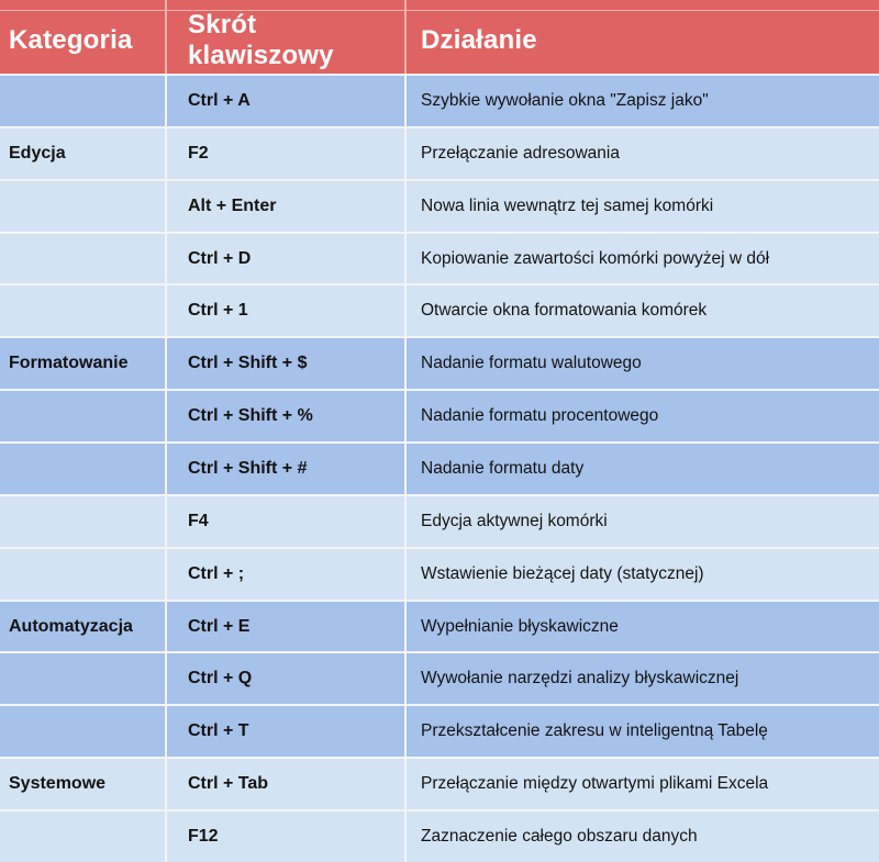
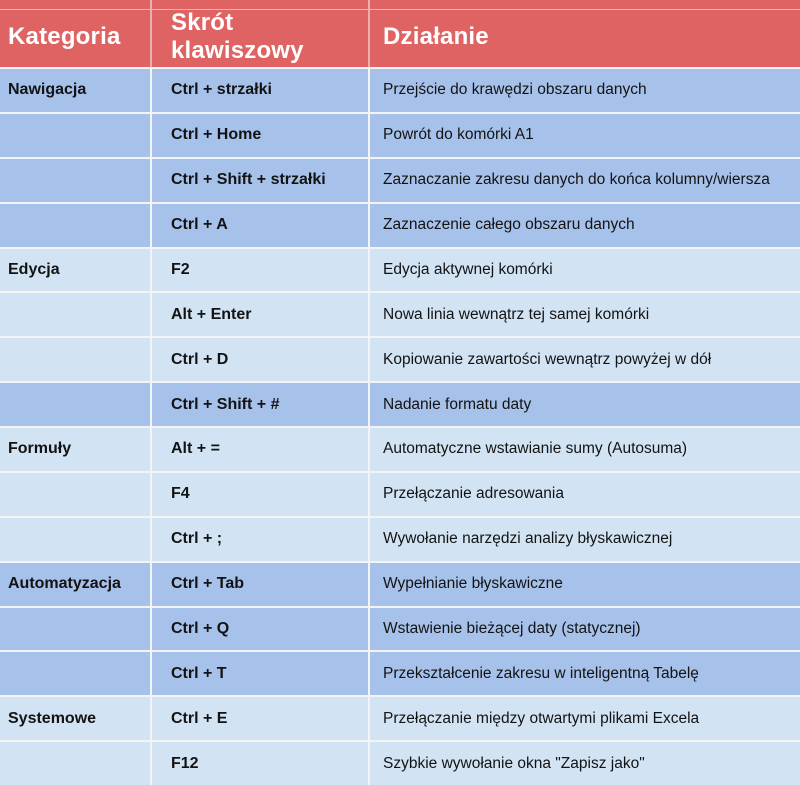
  Kategoria	Skrót klawiszowy	Działanie
+ Nawigacja	Ctrl + strzałki	Przejście do krawędzi obszaru danych
+ 	Ctrl + Home	Powrót do komórki A1
+ 	Ctrl + Shift + strzałki	Zaznaczanie zakresu danych do końca kolumny/wiersza
- 	Ctrl + A	Szybkie wywołanie okna "Zapisz jako"
+ 	Ctrl + A	Zaznaczenie całego obszaru danych
- Edycja	F2	Przełączanie adresowania
+ Edycja	F2	Edycja aktywnej komórki
  	Alt + Enter	Nowa linia wewnątrz tej samej komórki
- 	Ctrl + D	Kopiowanie zawartości komórki powyżej w dół
+ 	Ctrl + D	Kopiowanie zawartości wewnątrz powyżej w dół
- 	Ctrl + 1	Otwarcie okna formatowania komórek
- Formatowanie	Ctrl + Shift + $	Nadanie formatu walutowego
- 	Ctrl + Shift + %	Nadanie formatu procentowego
  	Ctrl + Shift + #	Nadanie formatu daty
+ Formuły	Alt + =	Automatyczne wstawianie sumy (Autosuma)
- 	F4	Edycja aktywnej komórki
+ 	F4	Przełączanie adresowania
- 	Ctrl + ;	Wstawienie bieżącej daty (statycznej)
+ 	Ctrl + ;	Wywołanie narzędzi analizy błyskawicznej
- Automatyzacja	Ctrl + E	Wypełnianie błyskawiczne
+ Automatyzacja	Ctrl + Tab	Wypełnianie błyskawiczne
- 	Ctrl + Q	Wywołanie narzędzi analizy błyskawicznej
+ 	Ctrl + Q	Wstawienie bieżącej daty (statycznej)
  	Ctrl + T	Przekształcenie zakresu w inteligentną Tabelę
- Systemowe	Ctrl + Tab	Przełączanie między otwartymi plikami Excela
+ Systemowe	Ctrl + E	Przełączanie między otwartymi plikami Excela
- 	F12	Zaznaczenie całego obszaru danych
+ 	F12	Szybkie wywołanie okna "Zapisz jako"
